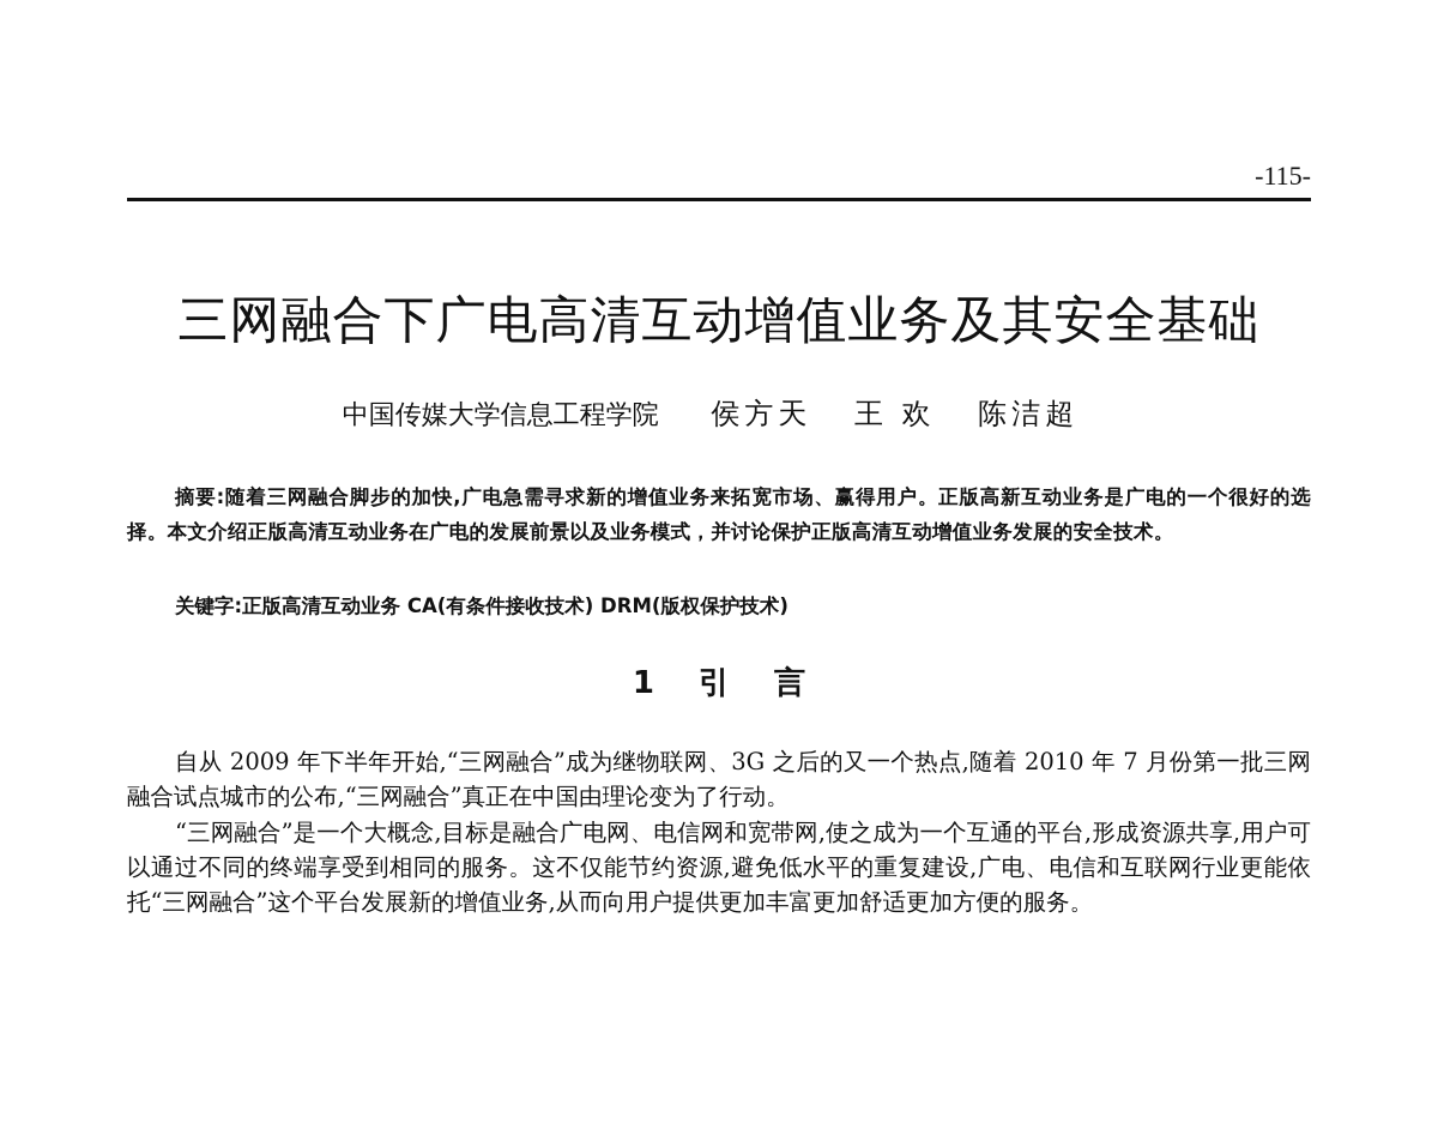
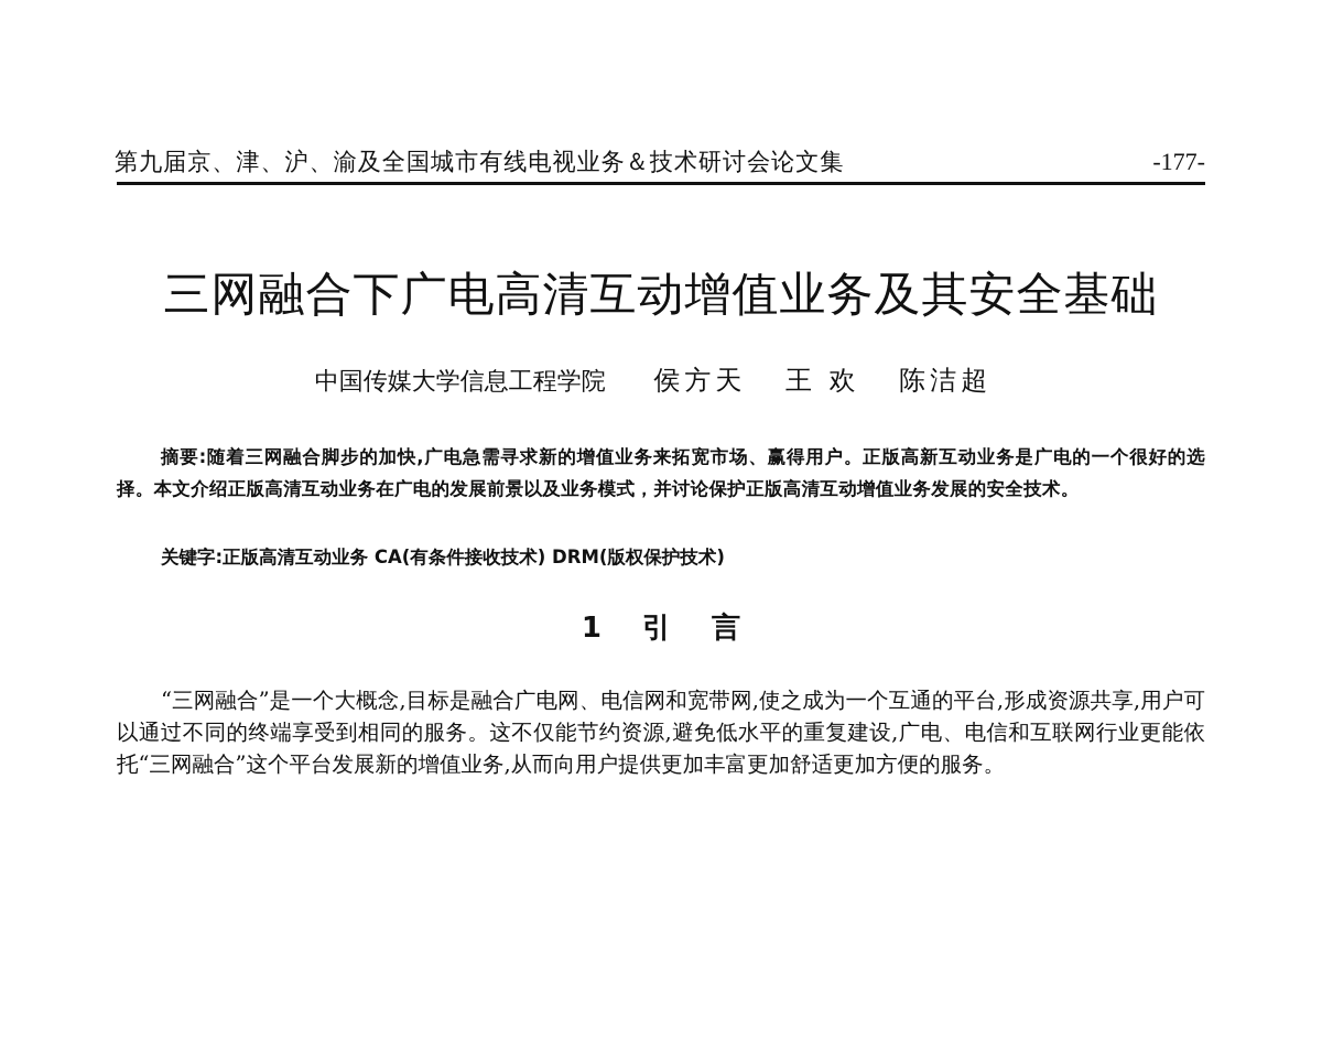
+ 第九届京、津、沪、渝及全国城市有线电视业务＆技术研讨会论文集
- -115-
+ -177-
  三网融合下广电高清互动增值业务及其安全基础
  中国传媒大学信息工程学院 侯方天 王 欢 陈洁超
  摘要:随着三网融合脚步的加快,广电急需寻求新的增值业务来拓宽市场、赢得用户。正版高新互动业务是广电的一个很好的选择。本文介绍正版高清互动业务在广电的发展前景以及业务模式，并讨论保护正版高清互动增值业务发展的安全技术。
  关键字:正版高清互动业务 CA(有条件接收技术) DRM(版权保护技术)
  1 引 言
- 自从 2009 年下半年开始,“三网融合”成为继物联网、3G 之后的又一个热点,随着 2010 年 7 月份第一批三网融合试点城市的公布,“三网融合”真正在中国由理论变为了行动。
  “三网融合”是一个大概念,目标是融合广电网、电信网和宽带网,使之成为一个互通的平台,形成资源共享,用户可以通过不同的终端享受到相同的服务。这不仅能节约资源,避免低水平的重复建设,广电、电信和互联网行业更能依托“三网融合”这个平台发展新的增值业务,从而向用户提供更加丰富更加舒适更加方便的服务。
